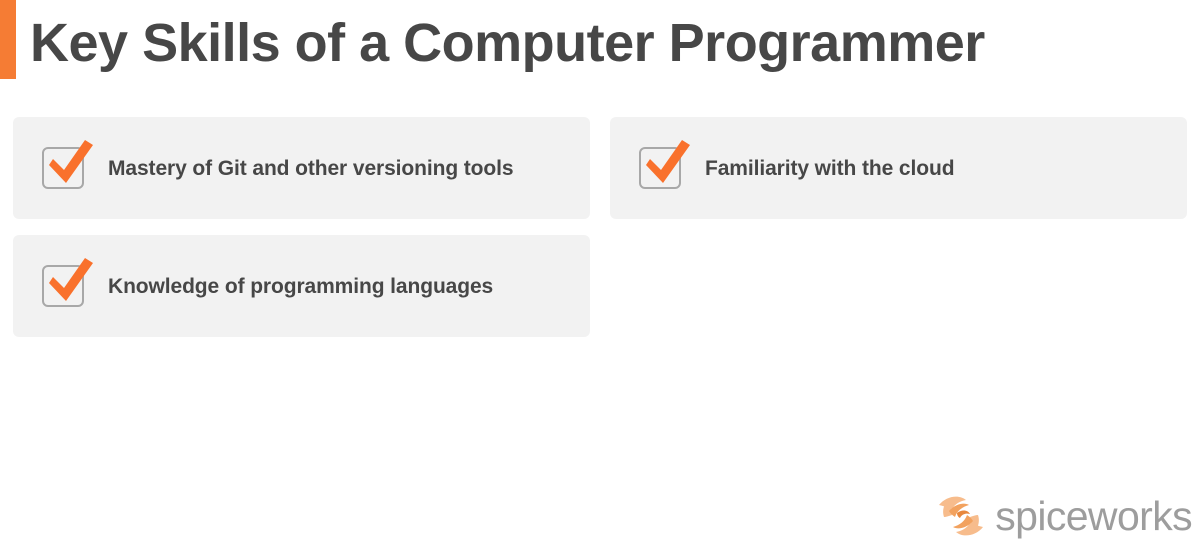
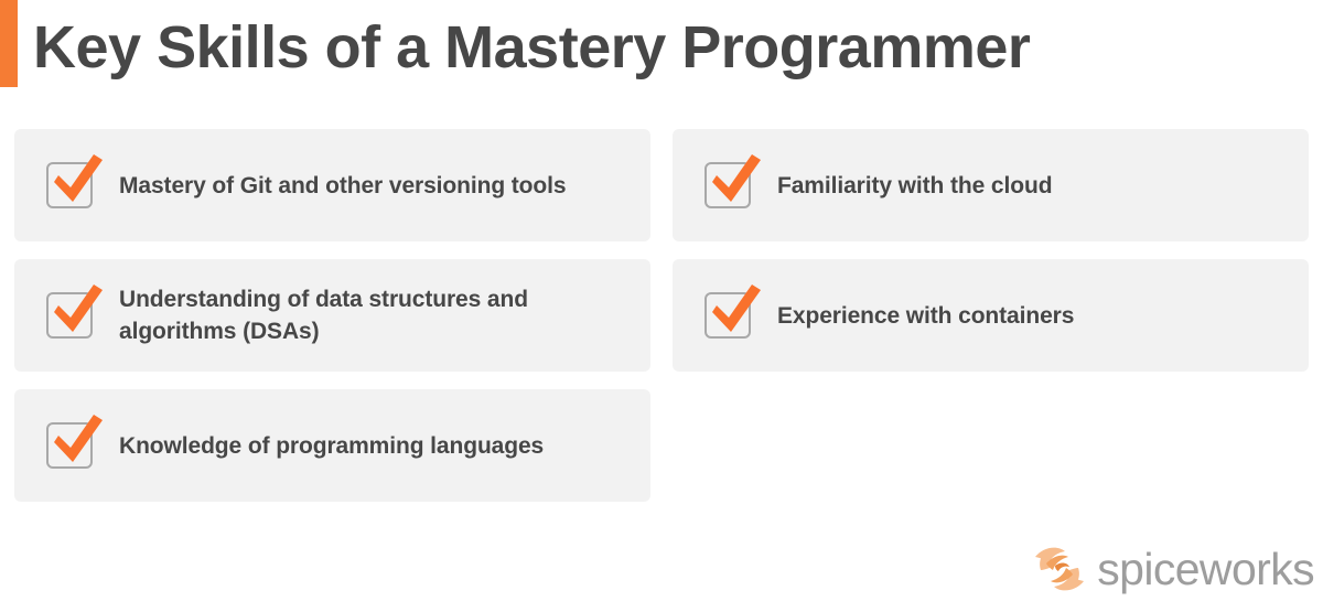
- Key Skills of a Computer Programmer
+ Key Skills of a Mastery Programmer
  Mastery of Git and other versioning tools
  Familiarity with the cloud
+ Understanding of data structures and algorithms (DSAs)
+ Experience with containers
  Knowledge of programming languages
  spiceworks
